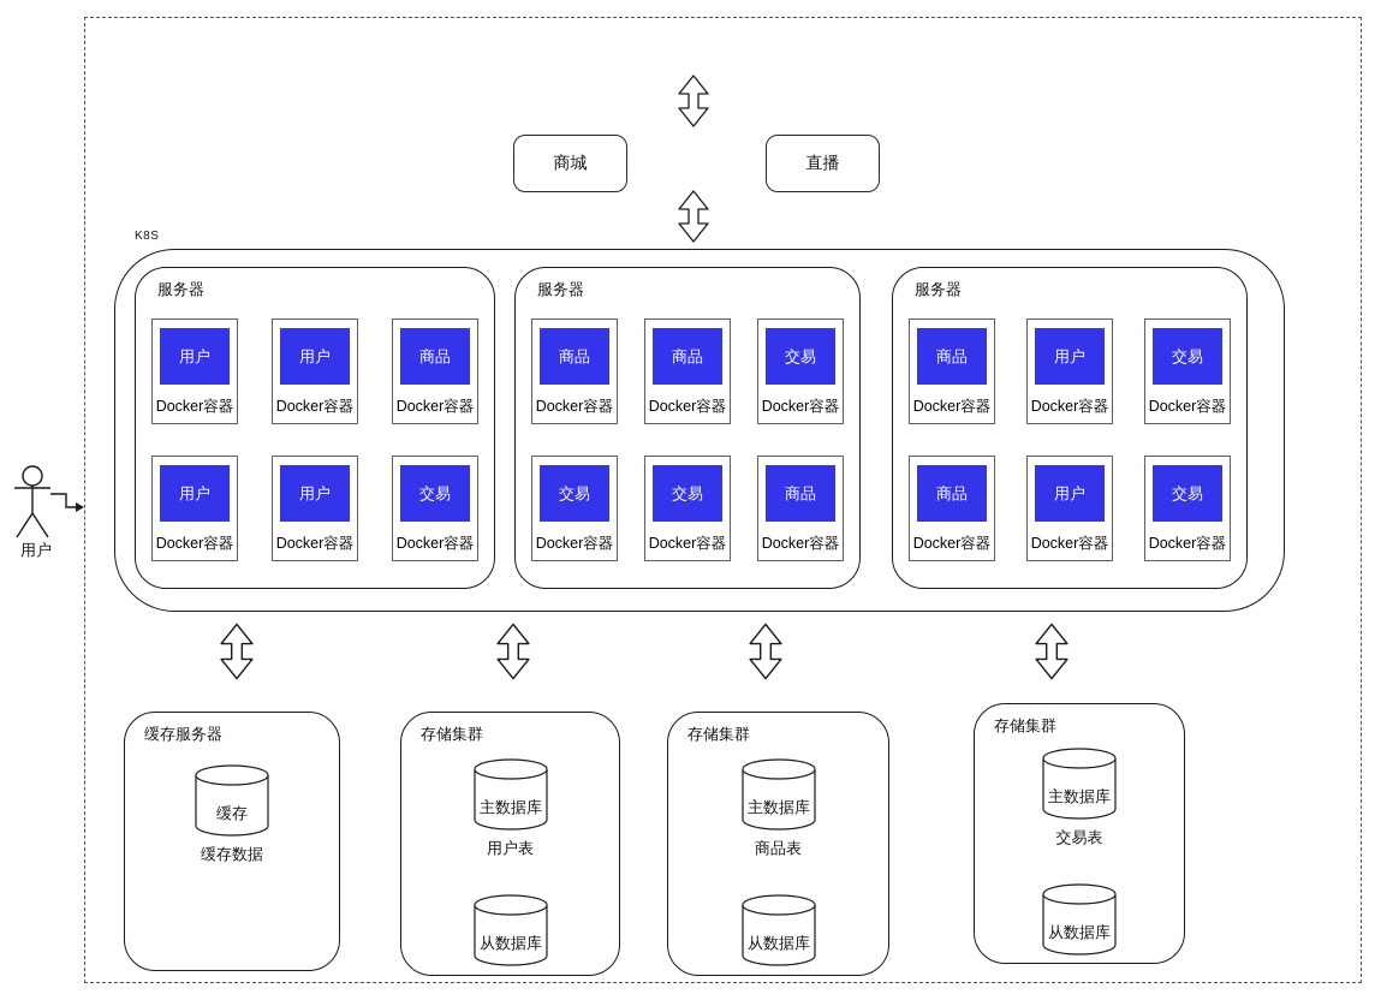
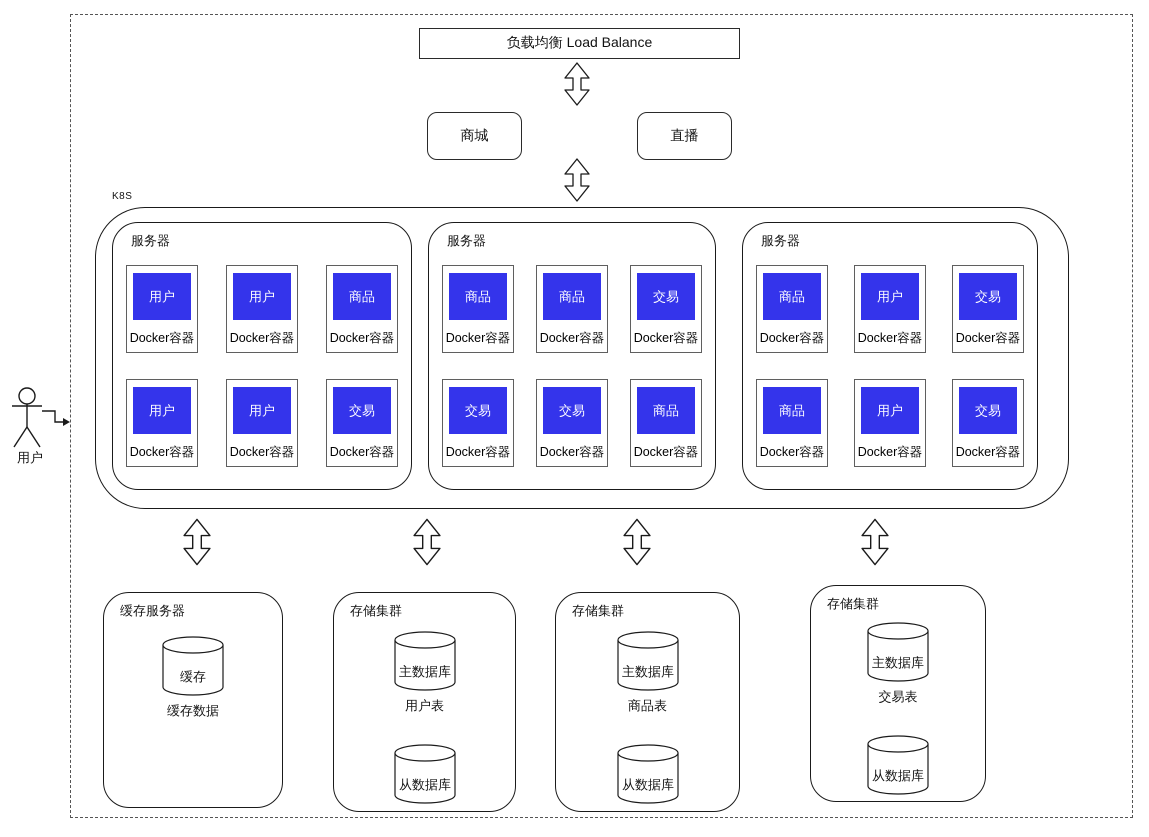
+ 负载均衡 Load Balance
  商城
  直播
  K8S
  服务器
  用户
  Docker容器
  用户
  Docker容器
  商品
  Docker容器
  用户
  Docker容器
  用户
  Docker容器
  交易
  Docker容器
  服务器
  商品
  Docker容器
  商品
  Docker容器
  交易
  Docker容器
  交易
  Docker容器
  交易
  Docker容器
  商品
  Docker容器
  服务器
  商品
  Docker容器
  用户
  Docker容器
  交易
  Docker容器
  商品
  Docker容器
  用户
  Docker容器
  交易
  Docker容器
  用户
  缓存服务器
  缓存
  缓存数据
  存储集群
  主数据库
  用户表
  从数据库
  存储集群
  主数据库
  商品表
  从数据库
  存储集群
  主数据库
  交易表
  从数据库
